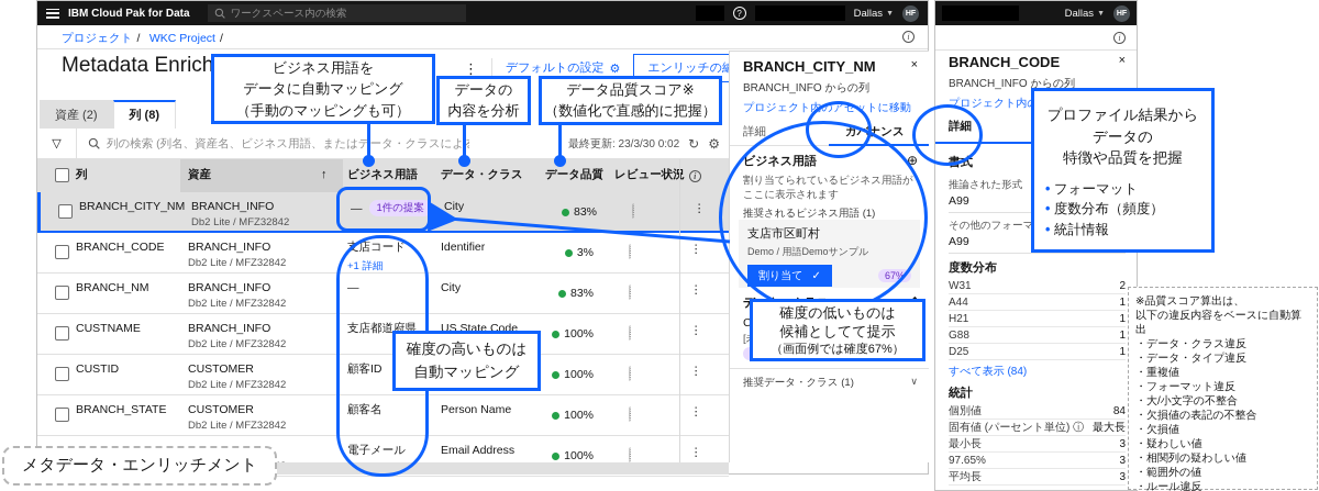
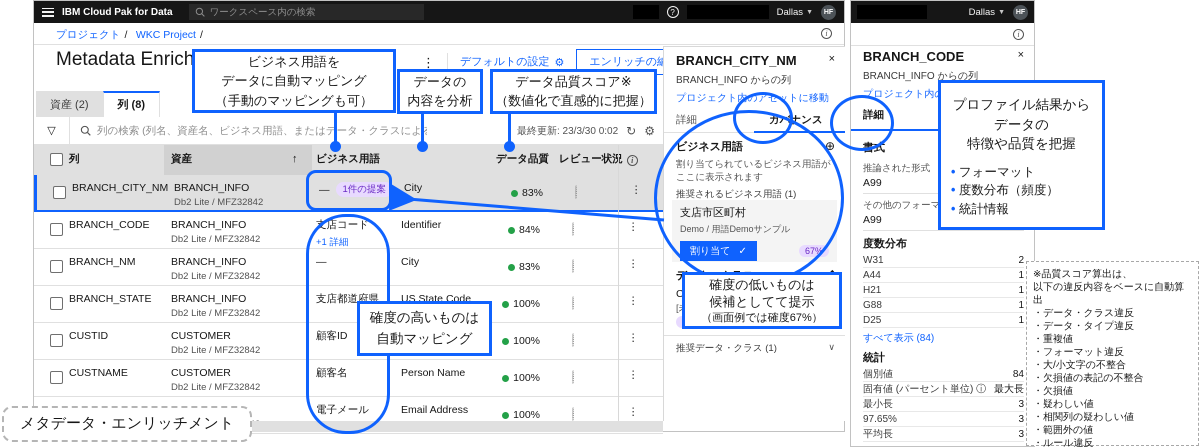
  IBM Cloud Pak for Data
  ワークスペース内の検索
  Dallas
  プロジェクト / WKC Project /
  Metadata Enrich
  ⋮
  デフォルトの設定
  ⚙
  エンリッチの
  資産 (2)
  列 (8)
  ▽
  列の検索 (列名、資産名、ビジネス用語、またはデータ・クラスによ
  最終更新: 23/3/30 0:02
  ↻
  ⚙
  列
  資産
  ↑
  ビジネス用語
- データ・クラス
  データ品質
  レビュー状況
  BRANCH_CITY_NM
  BRANCH_INFO
  Db2 Lite / MFZ32842
  —
  1件の提案
  City
  83%
  ⋮
  BRANCH_CODE
  BRANCH_INFO
  Db2 Lite / MFZ32842
  支店コード
  +1 詳細
  Identifier
- 3%
+ 84%
  ⋮
  BRANCH_NM
  BRANCH_INFO
  Db2 Lite / MFZ32842
  —
  City
  83%
  ⋮
- CUSTNAME
+ BRANCH_STATE
  BRANCH_INFO
  Db2 Lite / MFZ32842
  支店都道府県
  US State Code
  100%
  ⋮
  CUSTID
  CUSTOMER
  Db2 Lite / MFZ32842
  顧客ID
  100%
  ⋮
- BRANCH_STATE
+ CUSTNAME
  CUSTOMER
  Db2 Lite / MFZ32842
  顧客名
  Person Name
  100%
  ⋮
  電子メール
  Email Address
  100%
  ⋮
  BRANCH_CITY_NM
  ×
  BRANCH_INFO からの列
  プロジェクト内のアセットに移動
  詳細
  ガバナンス
  ビジネス用語
  ⊕
  割り当てられているビジネス用語がここに表示されます
  推奨されるビジネス用語 (1)
  支店市区町村
  Demo / 用語Demoサンプル
  割り当て
  ✓
  67%
  推奨データ・クラス (1)
  ∨
  Dallas
  BRANCH_CODE
  ×
  BRANCH_INFO からの列
  詳細
  書式
  推論された形式
  A99
  その他のフォーマ
  A99
  度数分布
  W31
  2
  A44
  1
  H21
  1
  G88
  1
  D25
  1
  すべて表示 (84)
  統計
  個別値
  84
  固有値 (パーセント単位) ⓘ
  最大長
  最小長
  3
  97.65%
  3
  平均長
  3
  ビジネス用語を
  データに自動マッピング
  （手動のマッピングも可）
  データの
  内容を分析
  データ品質スコア※
  （数値化で直感的に把握）
  確度の高いものは
  自動マッピング
  確度の低いものは
  候補としてて提示
  （画面例では確度67%）
  プロファイル結果から
  データの
  特徴や品質を把握
  フォーマット
  度数分布（頻度）
  統計情報
  ※品質スコア算出は、
  以下の違反内容をベースに自動算出
  データ・クラス違反
  データ・タイプ違反
  重複値
  フォーマット違反
  大/小文字の不整合
  欠損値の表記の不整合
  欠損値
  疑わしい値
  相関列の疑わしい値
  範囲外の値
  ルール違反
  メタデータ・エンリッチメント
